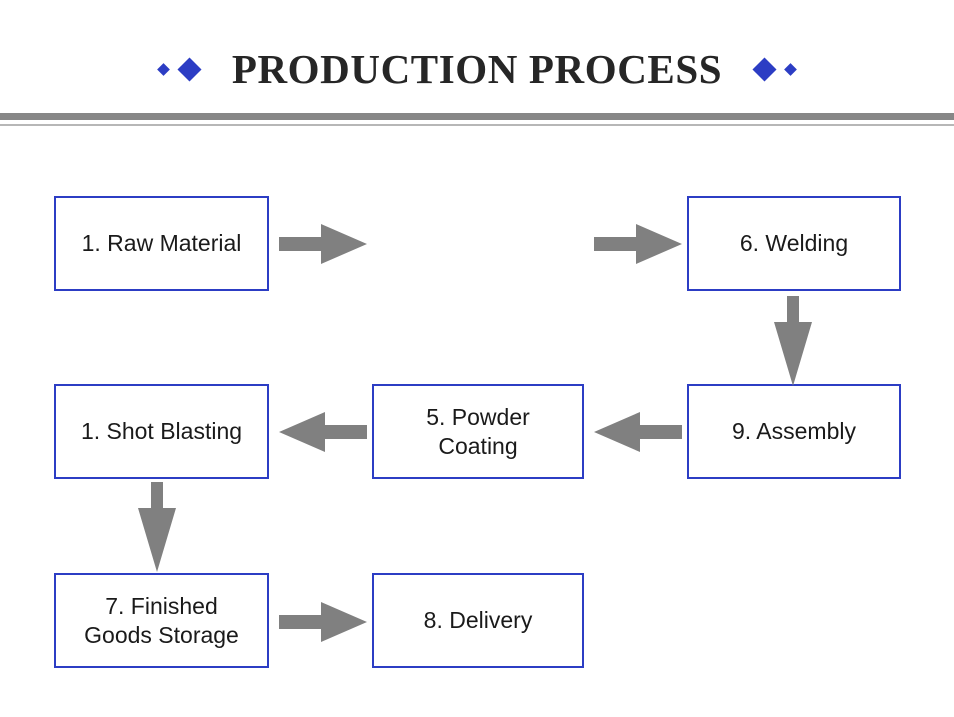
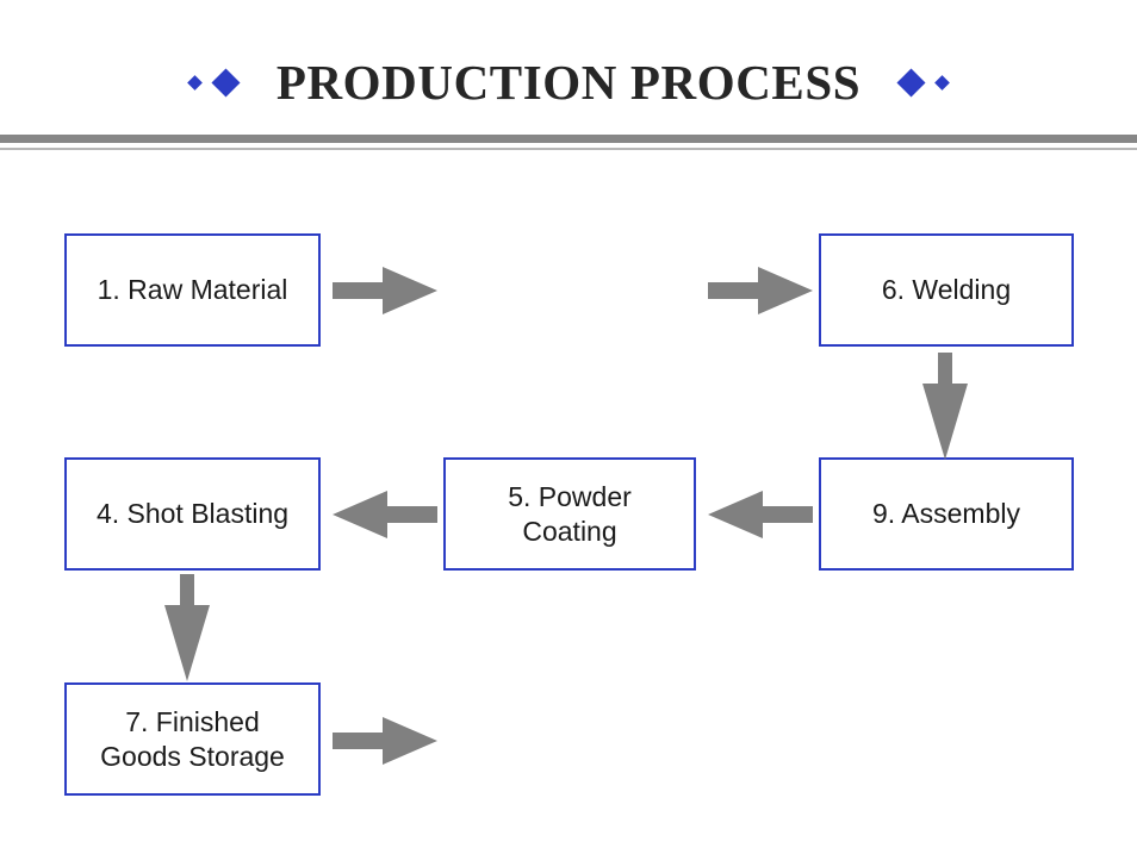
  PRODUCTION PROCESS
  1. Raw Material
  6. Welding
- 1. Shot Blasting
+ 4. Shot Blasting
  5. Powder
  Coating
  9. Assembly
  7. Finished
  Goods Storage
- 8. Delivery
